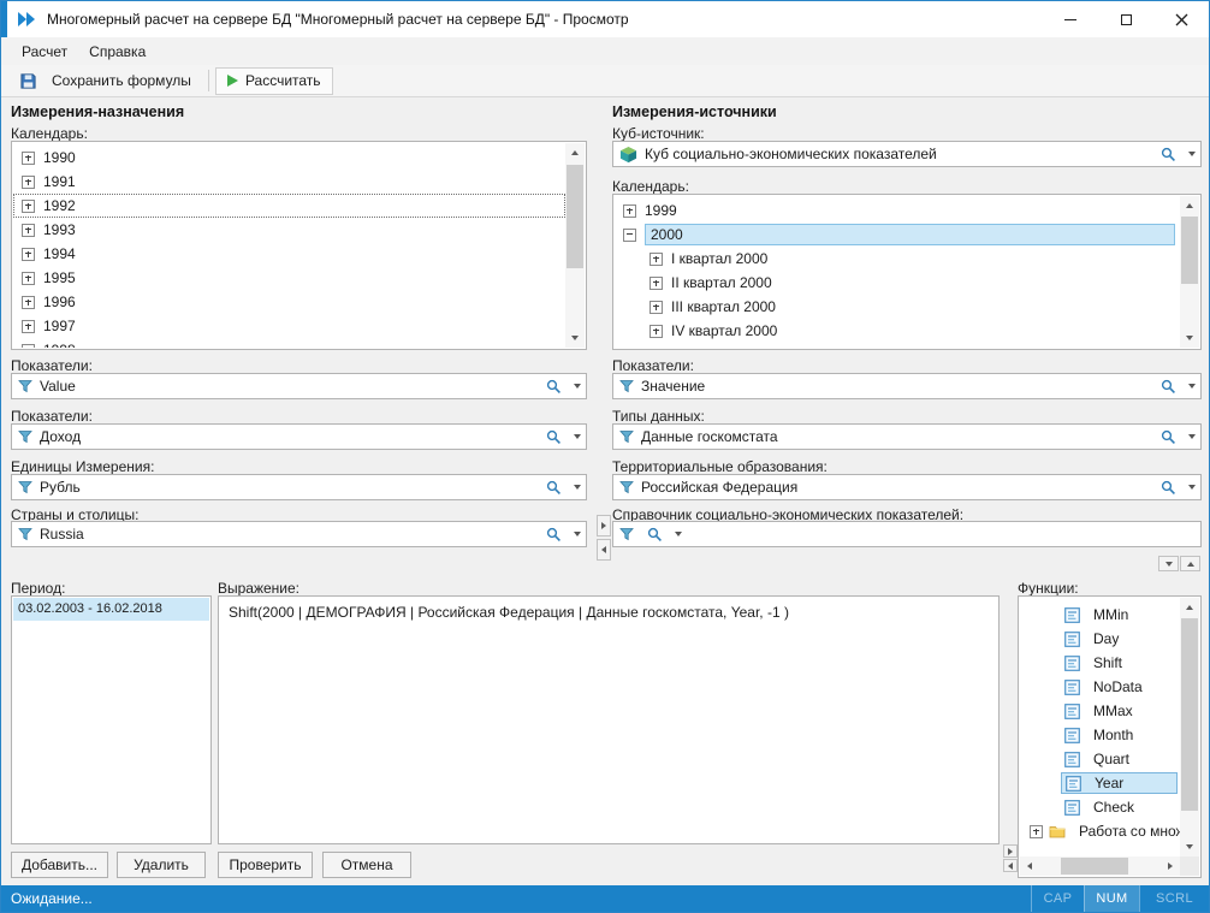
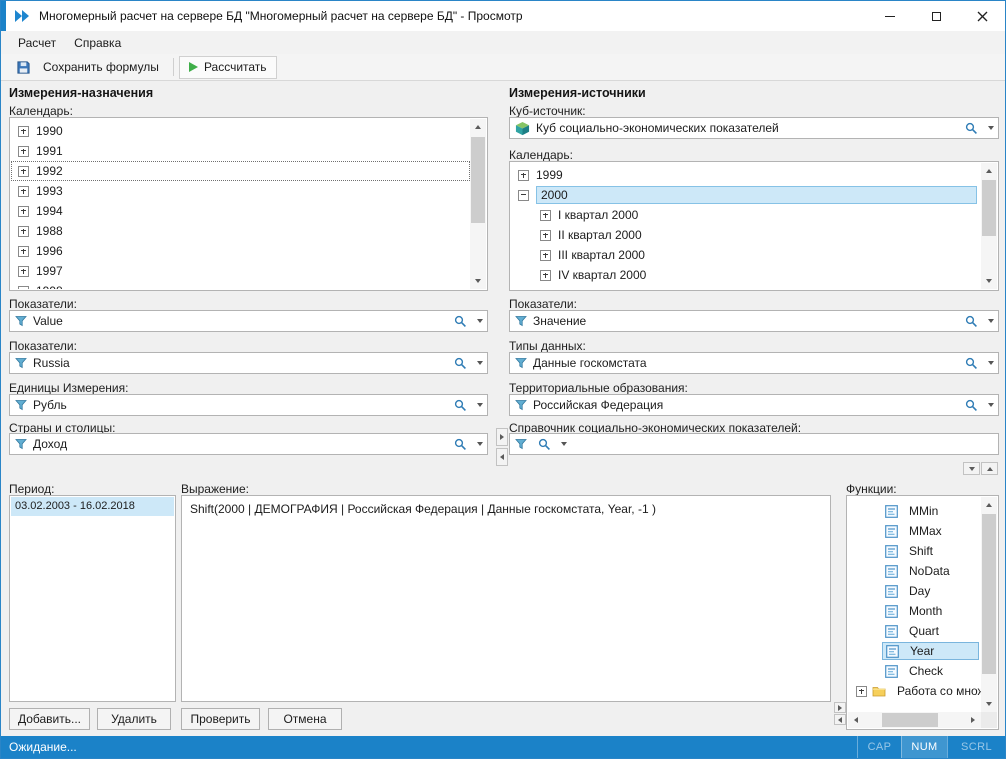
  Многомерный расчет на сервере БД "Многомерный расчет на сервере БД" - Просмотр
  Расчет
  Справка
  Сохранить формулы
  Рассчитать
  Измерения-назначения
  Календарь:
  1990
  1991
  1992
  1993
  1994
- 1995
+ 1988
  1996
  1997
  Показатели:
  Value
  Показатели:
- Доход
+ Russia
  Единицы Измерения:
  Рубль
  Страны и столицы:
- Russia
+ Доход
  Измерения-источники
  Куб-источник:
  Куб социально-экономических показателей
  Календарь:
  1999
  2000
  I квартал 2000
  II квартал 2000
  III квартал 2000
  IV квартал 2000
  Показатели:
  Значение
  Типы данных:
  Данные госкомстата
  Территориальные образования:
  Российская Федерация
  Справочник социально-экономических показателей:
  Период:
  03.02.2003 - 16.02.2018
  Добавить...
  Удалить
  Выражение:
  Shift(2000 | ДЕМОГРАФИЯ | Российская Федерация | Данные госкомстата, Year, -1 )
  Проверить
  Отмена
  Функции:
  MMin
- Day
+ MMax
  Shift
  NoData
- MMax
+ Day
  Month
  Quart
  Year
  Check
  Работа со мно
  Ожидание...
  CAP
  NUM
  SCRL
